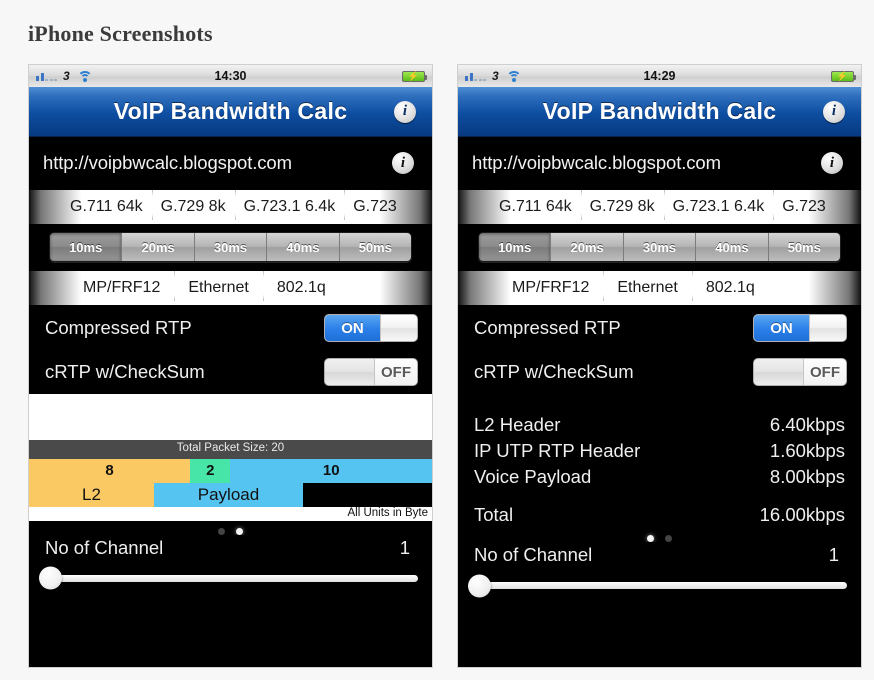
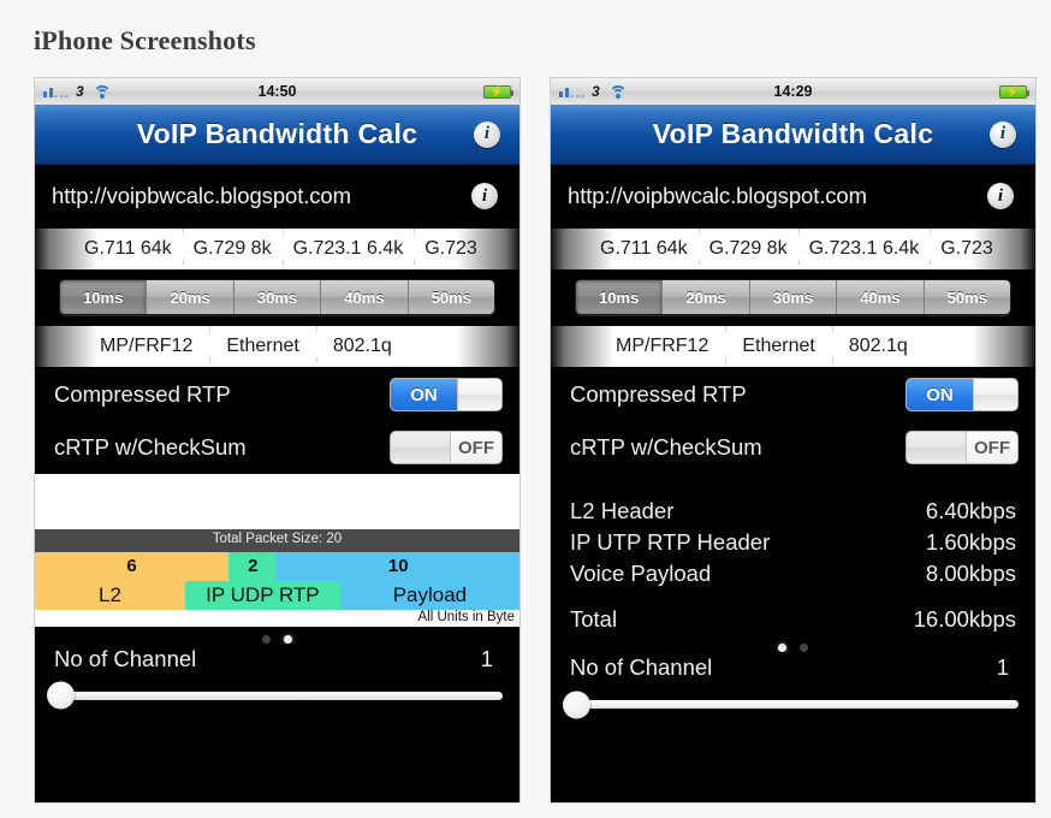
  iPhone Screenshots
  3
- 14:30
+ 14:50
  ⚡
  VoIP Bandwidth Calc
  i
  http://voipbwcalc.blogspot.com
  i
  G.711 64k
  G.729 8k
  G.723.1 6.4k
  G.723
  10ms
  20ms
  30ms
  40ms
  50ms
  MP/FRF12
  Ethernet
  802.1q
  Compressed RTP
  ON
  cRTP w/CheckSum
  OFF
  Total Packet Size: 20
- 8
+ 6
  2
  10
  L2
+ IP UDP RTP
  Payload
  All Units in Byte
  No of Channel
  1
  3
  14:29
  ⚡
  VoIP Bandwidth Calc
  i
  http://voipbwcalc.blogspot.com
  i
  G.711 64k
  G.729 8k
  G.723.1 6.4k
  G.723
  10ms
  20ms
  30ms
  40ms
  50ms
  MP/FRF12
  Ethernet
  802.1q
  Compressed RTP
  ON
  cRTP w/CheckSum
  OFF
  L2 Header
  6.40kbps
  IP UTP RTP Header
  1.60kbps
  Voice Payload
  8.00kbps
  Total
  16.00kbps
  No of Channel
  1
